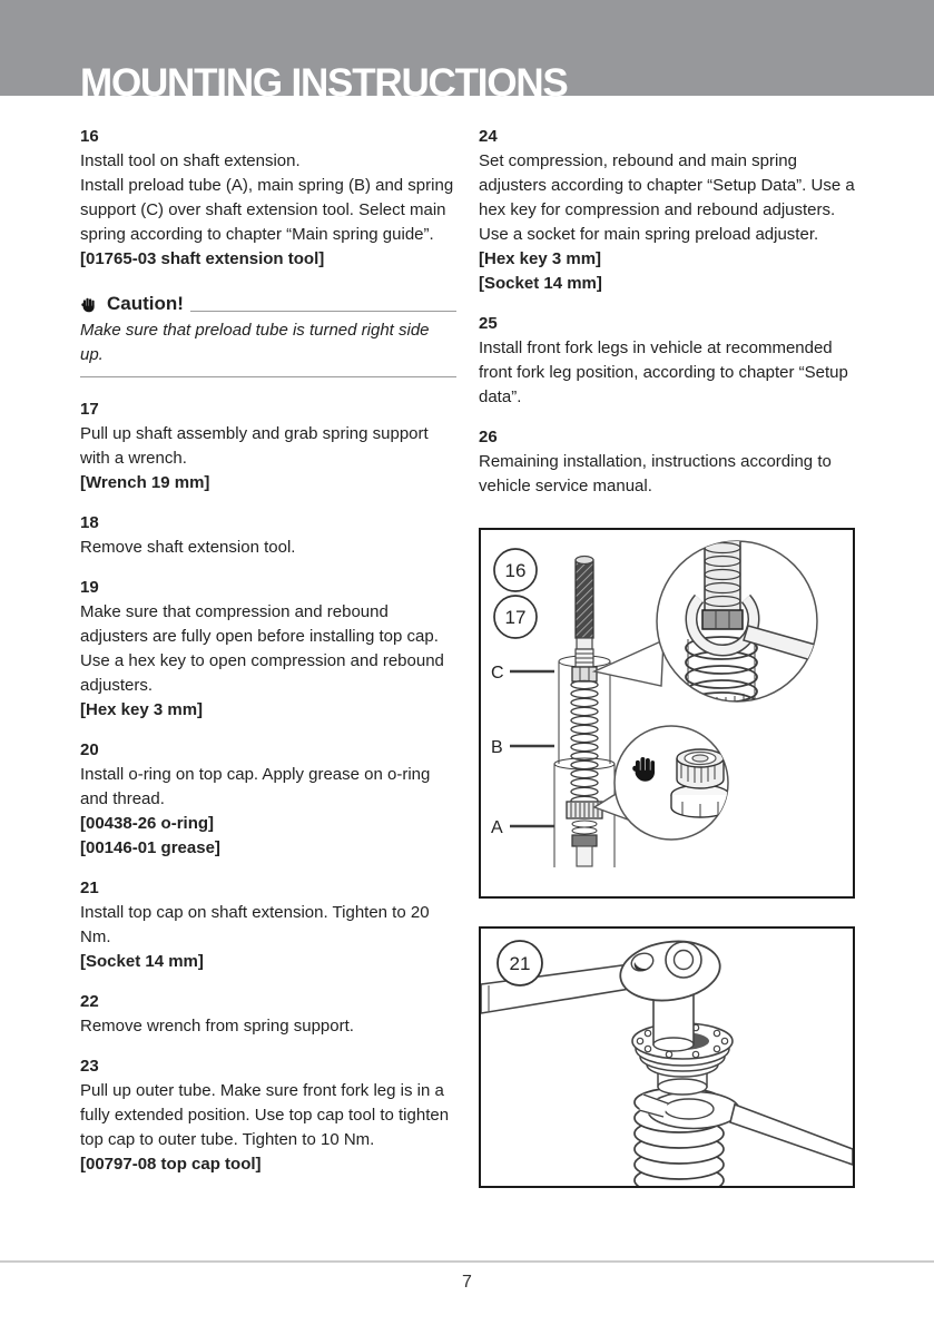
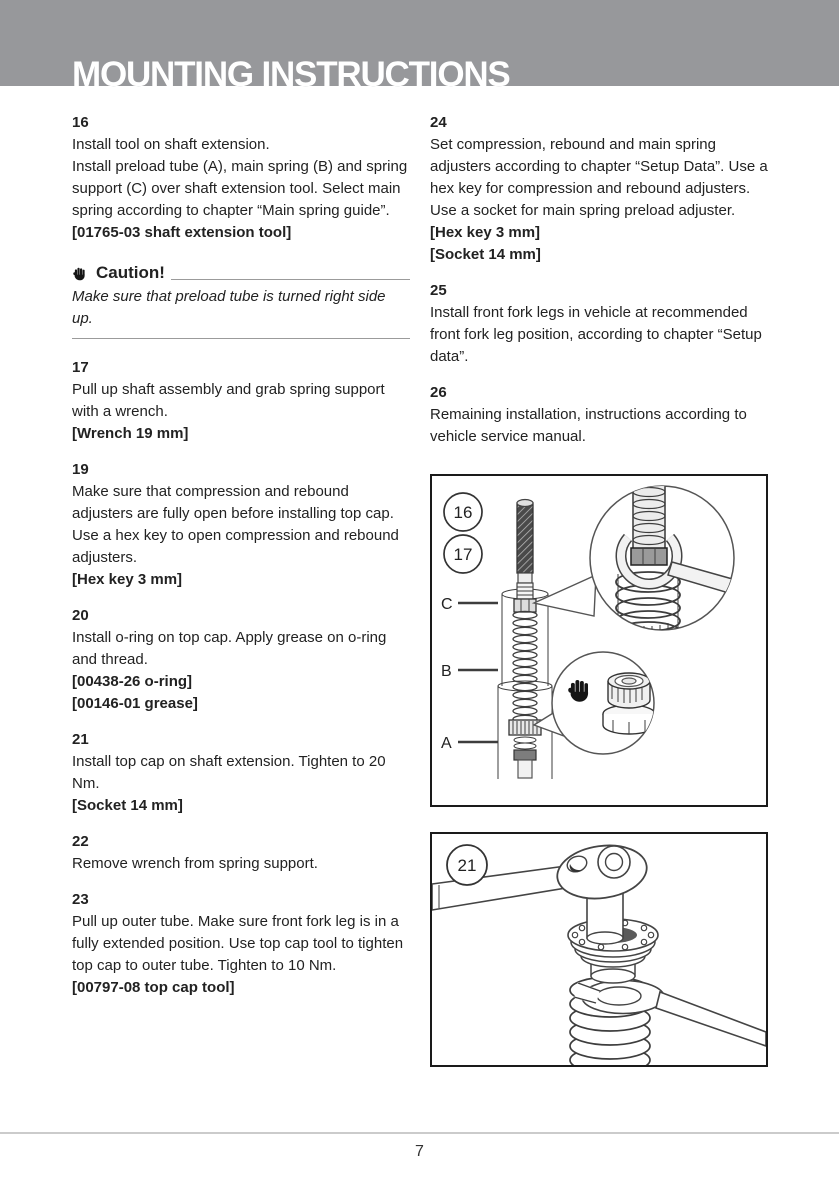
  MOUNTING INSTRUCTIONS
  16
  Install tool on shaft extension.
  Install preload tube (A), main spring (B) and spring support (C) over shaft extension tool. Select main spring according to chapter “Main spring guide”.
  [01765-03 shaft extension tool]
  Caution!
  Make sure that preload tube is turned right side up.
  17
  Pull up shaft assembly and grab spring support with a wrench.
  [Wrench 19 mm]
- 18
- Remove shaft extension tool.
  19
  Make sure that compression and rebound adjusters are fully open before installing top cap. Use a hex key to open compression and rebound adjusters.
  [Hex key 3 mm]
  20
  Install o-ring on top cap. Apply grease on o-ring and thread.
  [00438-26 o-ring]
  [00146-01 grease]
  21
  Install top cap on shaft extension. Tighten to 20 Nm.
  [Socket 14 mm]
  22
  Remove wrench from spring support.
  23
  Pull up outer tube. Make sure front fork leg is in a fully extended position. Use top cap tool to tighten top cap to outer tube. Tighten to 10 Nm.
  [00797-08 top cap tool]
  24
  Set compression, rebound and main spring adjusters according to chapter “Setup Data”. Use a hex key for compression and rebound adjusters. Use a socket for main spring preload adjuster.
  [Hex key 3 mm]
  [Socket 14 mm]
  25
  Install front fork legs in vehicle at recommended front fork leg position, according to chapter “Setup data”.
  26
  Remaining installation, instructions according to vehicle service manual.
  C
  B
  A
  16
  17
  21
  7
